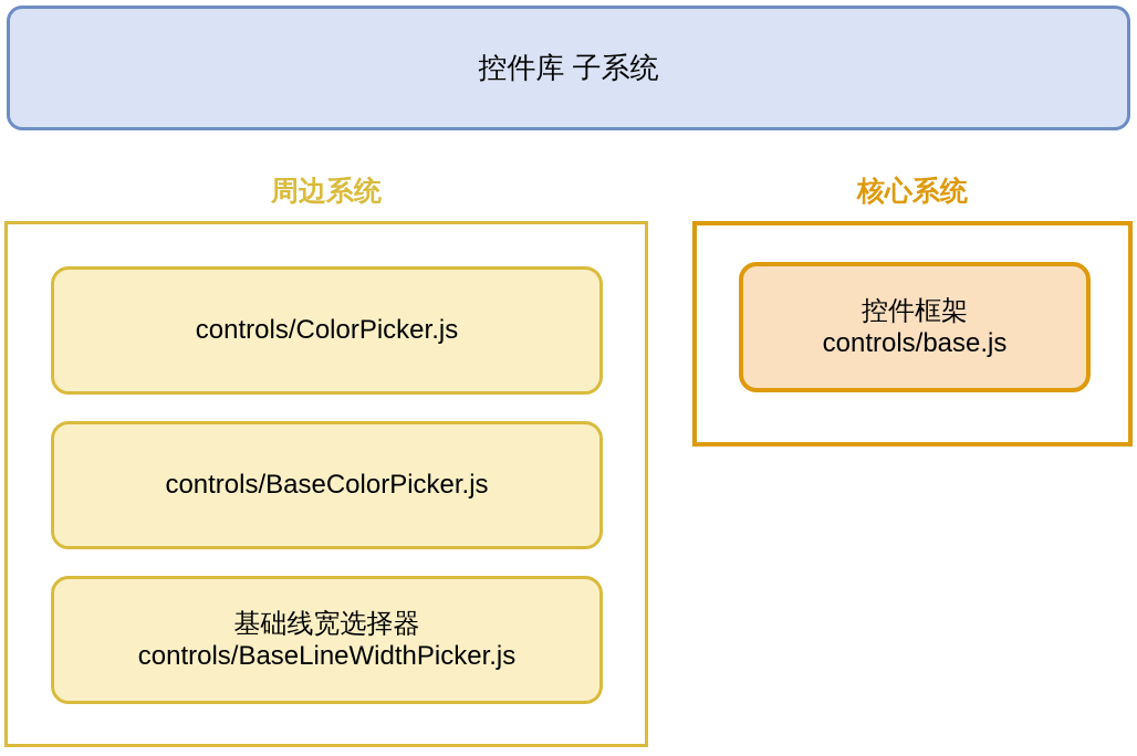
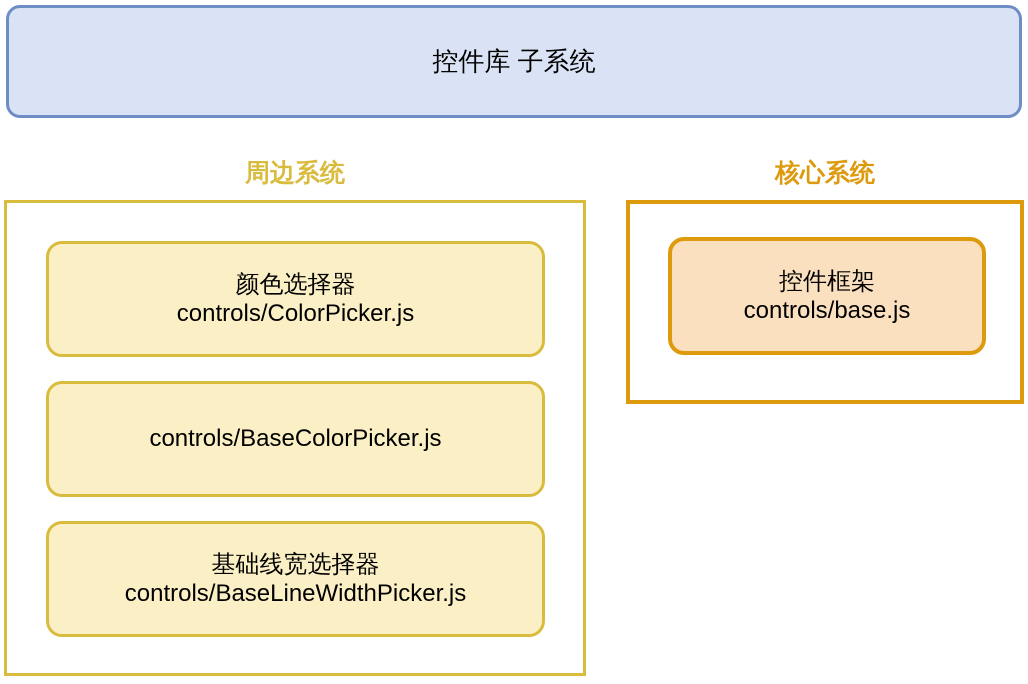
  控件库 子系统
  周边系统
+ 颜色选择器
  controls/ColorPicker.js
  controls/BaseColorPicker.js
  基础线宽选择器
  controls/BaseLineWidthPicker.js
  核心系统
  控件框架
  controls/base.js
